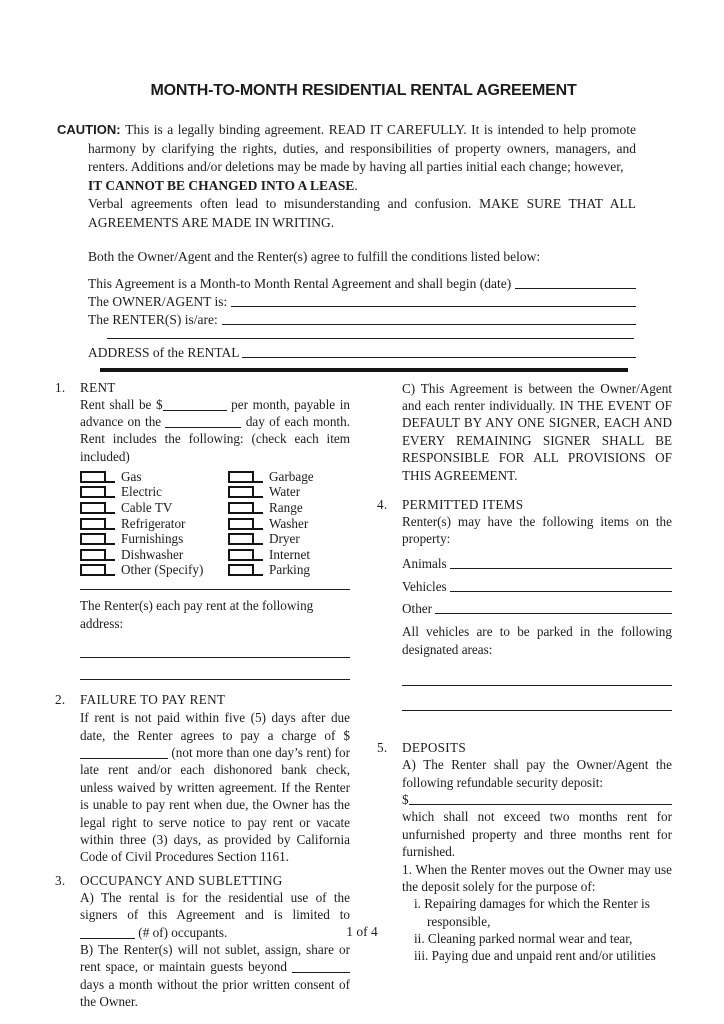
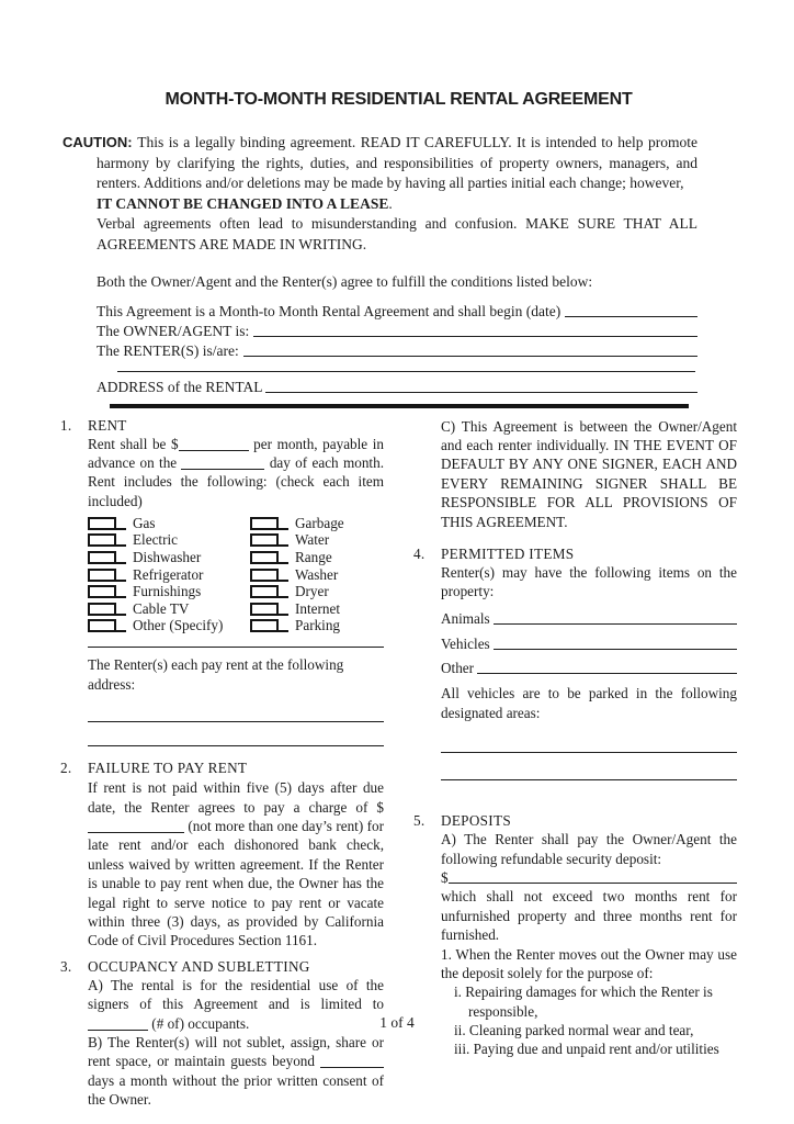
  MONTH-TO-MONTH RESIDENTIAL RENTAL AGREEMENT
  CAUTION: This is a legally binding agreement. READ IT CAREFULLY. It is intended to help promote harmony by clarifying the rights, duties, and responsibilities of property owners, managers, and renters. Additions and/or deletions may be made by having all parties initial each change; however,
  IT CANNOT BE CHANGED INTO A LEASE.
  Verbal agreements often lead to misunderstanding and confusion. MAKE SURE THAT ALL AGREEMENTS ARE MADE IN WRITING.
  Both the Owner/Agent and the Renter(s) agree to fulfill the conditions listed below:
  This Agreement is a Month-to Month Rental Agreement and shall begin (date)
  The OWNER/AGENT is:
  The RENTER(S) is/are:
  ADDRESS of the RENTAL
  1.
  RENT
  Rent shall be $ per month, payable in advance on the day of each month. Rent includes the following: (check each item included)
  Gas
  Electric
- Cable TV
+ Dishwasher
  Refrigerator
  Furnishings
- Dishwasher
+ Cable TV
  Other (Specify)
  Garbage
  Water
  Range
  Washer
  Dryer
  Internet
  Parking
  The Renter(s) each pay rent at the following address:
  2.
  FAILURE TO PAY RENT
  If rent is not paid within five (5) days after due date, the Renter agrees to pay a charge of $ (not more than one day’s rent) for late rent and/or each dishonored bank check, unless waived by written agreement. If the Renter is unable to pay rent when due, the Owner has the legal right to serve notice to pay rent or vacate within three (3) days, as provided by California Code of Civil Procedures Section 1161.
  3.
  OCCUPANCY AND SUBLETTING
  A) The rental is for the residential use of the signers of this Agreement and is limited to (# of) occupants.
  B) The Renter(s) will not sublet, assign, share or rent space, or maintain guests beyond days a month without the prior written consent of the Owner.
  C) This Agreement is between the Owner/Agent and each renter individually. IN THE EVENT OF DEFAULT BY ANY ONE SIGNER, EACH AND EVERY REMAINING SIGNER SHALL BE RESPONSIBLE FOR ALL PROVISIONS OF THIS AGREEMENT.
  4.
  PERMITTED ITEMS
  Renter(s) may have the following items on the property:
  Animals
  Vehicles
  Other
  All vehicles are to be parked in the following designated areas:
  5.
  DEPOSITS
  A) The Renter shall pay the Owner/Agent the following refundable security deposit:
  $
  which shall not exceed two months rent for unfurnished property and three months rent for furnished.
  1. When the Renter moves out the Owner may use the deposit solely for the purpose of:
  i. Repairing damages for which the Renter is responsible,
  ii. Cleaning parked normal wear and tear,
  iii. Paying due and unpaid rent and/or utilities
  1 of 4
